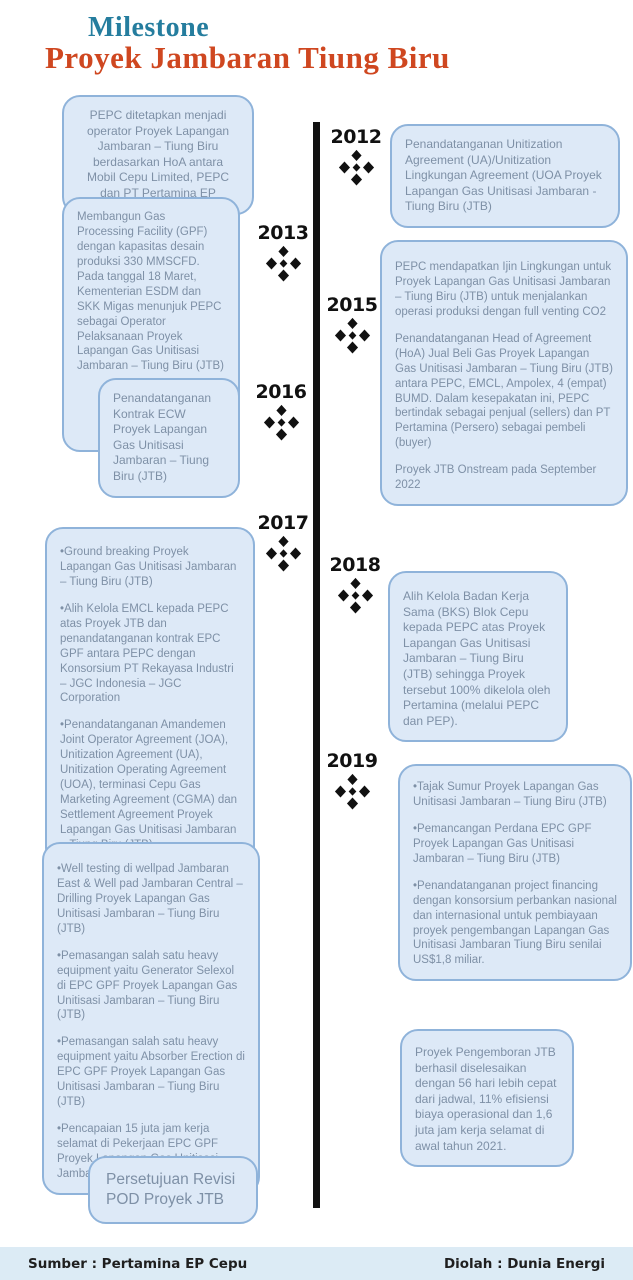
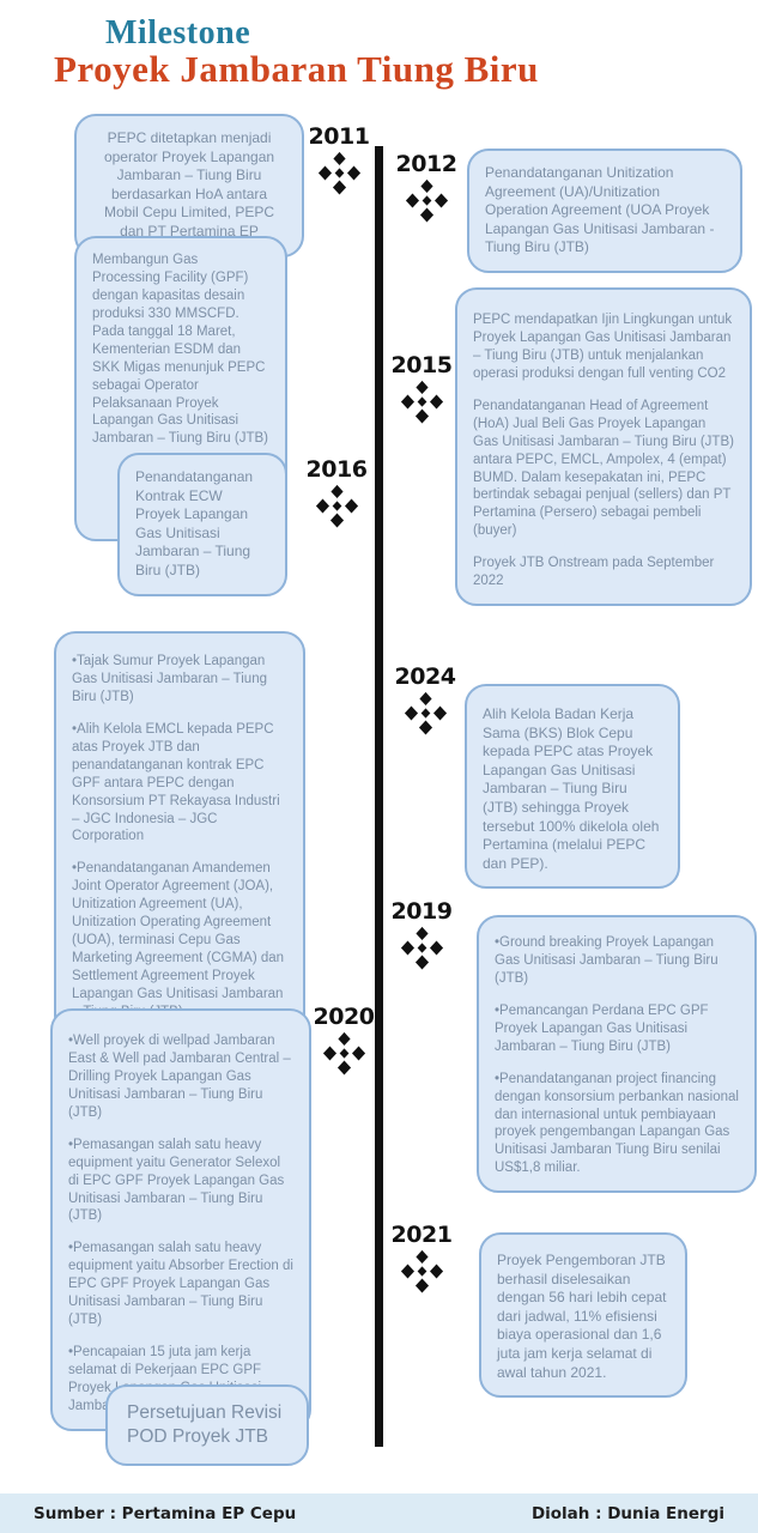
  Milestone
  Proyek Jambaran Tiung Biru
+ 2011
  2012
- 2013
  2015
  2016
- 2017
- 2018
+ 2024
  2019
+ 2020
+ 2021
  PEPC ditetapkan menjadi operator Proyek Lapangan Jambaran – Tiung Biru berdasarkan HoA antara Mobil Cepu Limited, PEPC dan PT Pertamina EP
- Penandatanganan Unitization Agreement (UA)/Unitization Lingkungan Agreement (UOA Proyek Lapangan Gas Unitisasi Jambaran - Tiung Biru (JTB)
+ Penandatanganan Unitization Agreement (UA)/Unitization Operation Agreement (UOA Proyek Lapangan Gas Unitisasi Jambaran - Tiung Biru (JTB)
  Membangun Gas Processing Facility (GPF) dengan kapasitas desain produksi 330 MMSCFD. Pada tanggal 18 Maret, Kementerian ESDM dan SKK Migas menunjuk PEPC sebagai Operator Pelaksanaan Proyek Lapangan Gas Unitisasi Jambaran – Tiung Biru (JTB)
  PEPC mendapatkan Ijin Lingkungan untuk Proyek Lapangan Gas Unitisasi Jambaran – Tiung Biru (JTB) untuk menjalankan operasi produksi dengan full venting CO2
  Penandatanganan Head of Agreement (HoA) Jual Beli Gas Proyek Lapangan Gas Unitisasi Jambaran – Tiung Biru (JTB) antara PEPC, EMCL, Ampolex, 4 (empat) BUMD. Dalam kesepakatan ini, PEPC bertindak sebagai penjual (sellers) dan PT Pertamina (Persero) sebagai pembeli (buyer)
  Proyek JTB Onstream pada September 2022
  Penandatanganan Kontrak ECW Proyek Lapangan Gas Unitisasi Jambaran – Tiung Biru (JTB)
- •Ground breaking Proyek Lapangan Gas Unitisasi Jambaran – Tiung Biru (JTB)
+ •Tajak Sumur Proyek Lapangan Gas Unitisasi Jambaran – Tiung Biru (JTB)
  •Alih Kelola EMCL kepada PEPC atas Proyek JTB dan penandatanganan kontrak EPC GPF antara PEPC dengan Konsorsium PT Rekayasa Industri – JGC Indonesia – JGC Corporation
  •Penandatanganan Amandemen Joint Operator Agreement (JOA), Unitization Agreement (UA), Unitization Operating Agreement (UOA), terminasi Cepu Gas Marketing Agreement (CGMA) dan Settlement Agreement Proyek Lapangan Gas Unitisasi Jambaran
  Alih Kelola Badan Kerja Sama (BKS) Blok Cepu kepada PEPC atas Proyek Lapangan Gas Unitisasi Jambaran – Tiung Biru (JTB) sehingga Proyek tersebut 100% dikelola oleh Pertamina (melalui PEPC dan PEP).
- •Tajak Sumur Proyek Lapangan Gas Unitisasi Jambaran – Tiung Biru (JTB)
+ •Ground breaking Proyek Lapangan Gas Unitisasi Jambaran – Tiung Biru (JTB)
  •Pemancangan Perdana EPC GPF Proyek Lapangan Gas Unitisasi Jambaran – Tiung Biru (JTB)
  •Penandatanganan project financing dengan konsorsium perbankan nasional dan internasional untuk pembiayaan proyek pengembangan Lapangan Gas Unitisasi Jambaran Tiung Biru senilai US$1,8 miliar.
- •Well testing di wellpad Jambaran East & Well pad Jambaran Central – Drilling Proyek Lapangan Gas Unitisasi Jambaran – Tiung Biru (JTB)
+ •Well proyek di wellpad Jambaran East & Well pad Jambaran Central – Drilling Proyek Lapangan Gas Unitisasi Jambaran – Tiung Biru (JTB)
  •Pemasangan salah satu heavy equipment yaitu Generator Selexol di EPC GPF Proyek Lapangan Gas Unitisasi Jambaran – Tiung Biru (JTB)
  •Pemasangan salah satu heavy equipment yaitu Absorber Erection di EPC GPF Proyek Lapangan Gas Unitisasi Jambaran – Tiung Biru (JTB)
  Proyek Pengemboran JTB berhasil diselesaikan dengan 56 hari lebih cepat dari jadwal, 11% efisiensi biaya operasional dan 1,6 juta jam kerja selamat di awal tahun 2021.
  Persetujuan Revisi POD Proyek JTB
  Sumber : Pertamina EP Cepu
  Diolah : Dunia Energi
